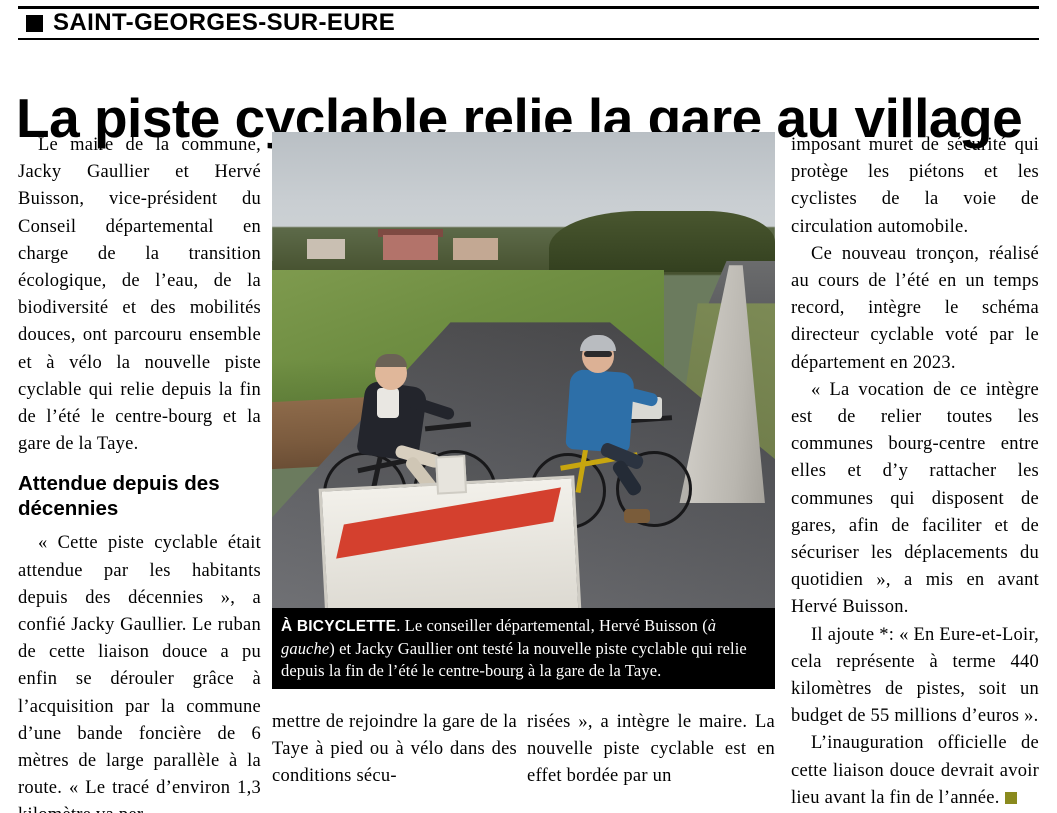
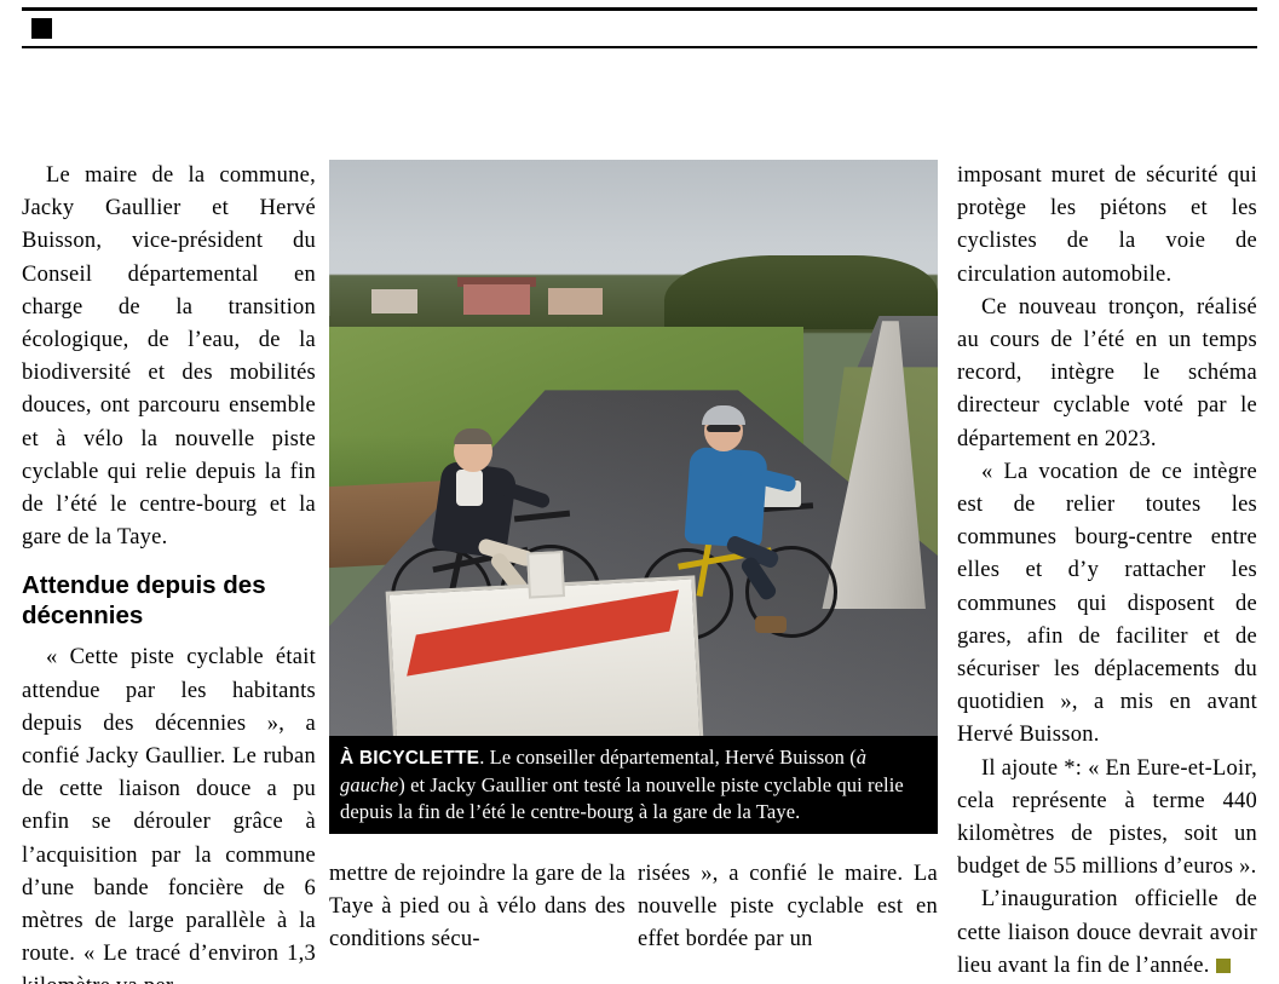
- SAINT-GEORGES-SUR-EURE
- La piste cyclable relie la gare au village
  Le maire de la commune, Jacky Gaullier et Hervé Buisson, vice-président du Conseil départemental en charge de la transition écologique, de l’eau, de la biodiversité et des mobilités douces, ont parcouru ensemble et à vélo la nouvelle piste cyclable qui relie depuis la fin de l’été le centre-bourg et la gare de la Taye.
  Attendue depuis des décennies
  « Cette piste cyclable était attendue par les habitants depuis des décennies », a confié Jacky Gaullier. Le ruban de cette liaison douce a pu enfin se dérouler grâce à l’acquisition par la commune d’une bande foncière de 6 mètres de large parallèle à la route. « Le tracé d’environ 1,3
  À BICYCLETTE. Le conseiller départemental, Hervé Buisson (à gauche) et Jacky Gaullier ont testé la nouvelle piste cyclable qui relie depuis la fin de l’été le centre-bourg à la gare de la Taye.
  mettre de rejoindre la gare de la Taye à pied ou à vélo dans des conditions sécu-
- risées », a intègre le maire. La nouvelle piste cyclable est en effet bordée par un
+ risées », a confié le maire. La nouvelle piste cyclable est en effet bordée par un
  imposant muret de sécurité qui protège les piétons et les cyclistes de la voie de circulation automobile.
  Ce nouveau tronçon, réalisé au cours de l’été en un temps record, intègre le schéma directeur cyclable voté par le département en 2023.
  « La vocation de ce intègre est de relier toutes les communes bourg-centre entre elles et d’y rattacher les communes qui disposent de gares, afin de faciliter et de sécuriser les déplacements du quotidien », a mis en avant Hervé Buisson.
  Il ajoute *: « En Eure-et-Loir, cela représente à terme 440 kilomètres de pistes, soit un budget de 55 millions d’euros ».
  L’inauguration officielle de cette liaison douce devrait avoir lieu avant la fin de l’année.
